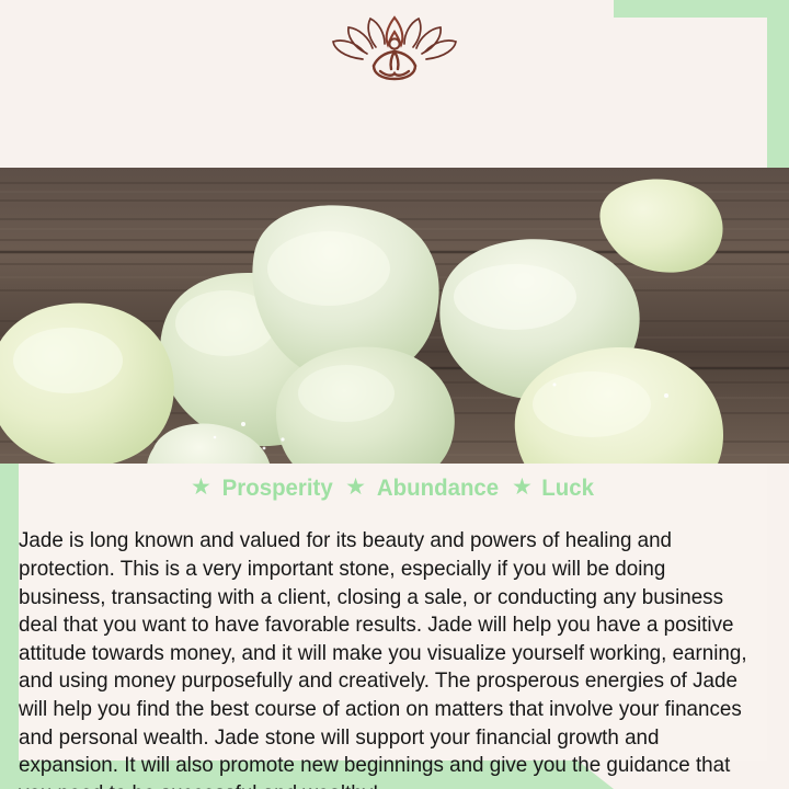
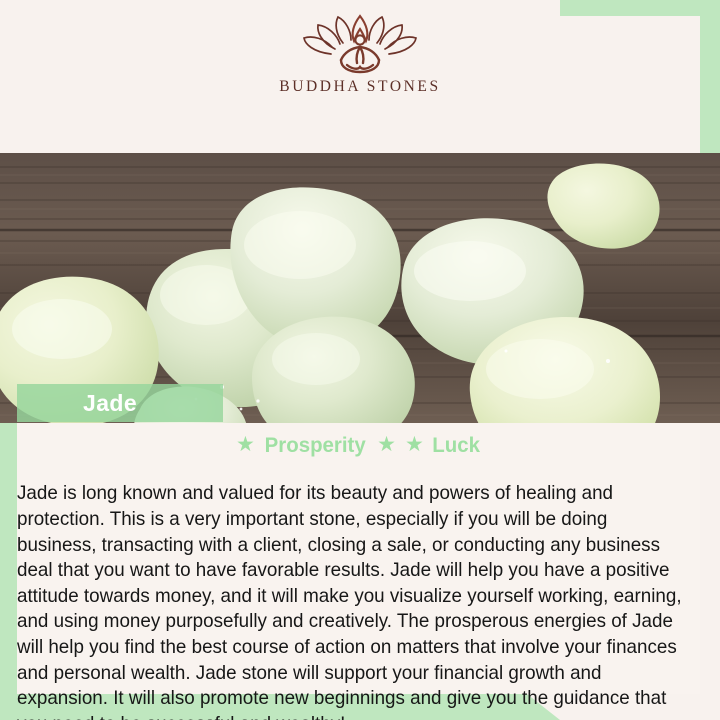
+ BUDDHA STONES
+ Jade
  ★
  Prosperity
  ★
- Abundance
  ★
  Luck
  Jade is long known and valued for its beauty and powers of healing and protection. This is a very important stone, especially if you will be doing business, transacting with a client, closing a sale, or conducting any business deal that you want to have favorable results. Jade will help you have a positive attitude towards money, and it will make you visualize yourself working, earning, and using money purposefully and creatively. The prosperous energies of Jade will help you find the best course of action on matters that involve your finances and personal wealth. Jade stone will support your financial growth and expansion. It will also promote new beginnings and give you the guidance that
